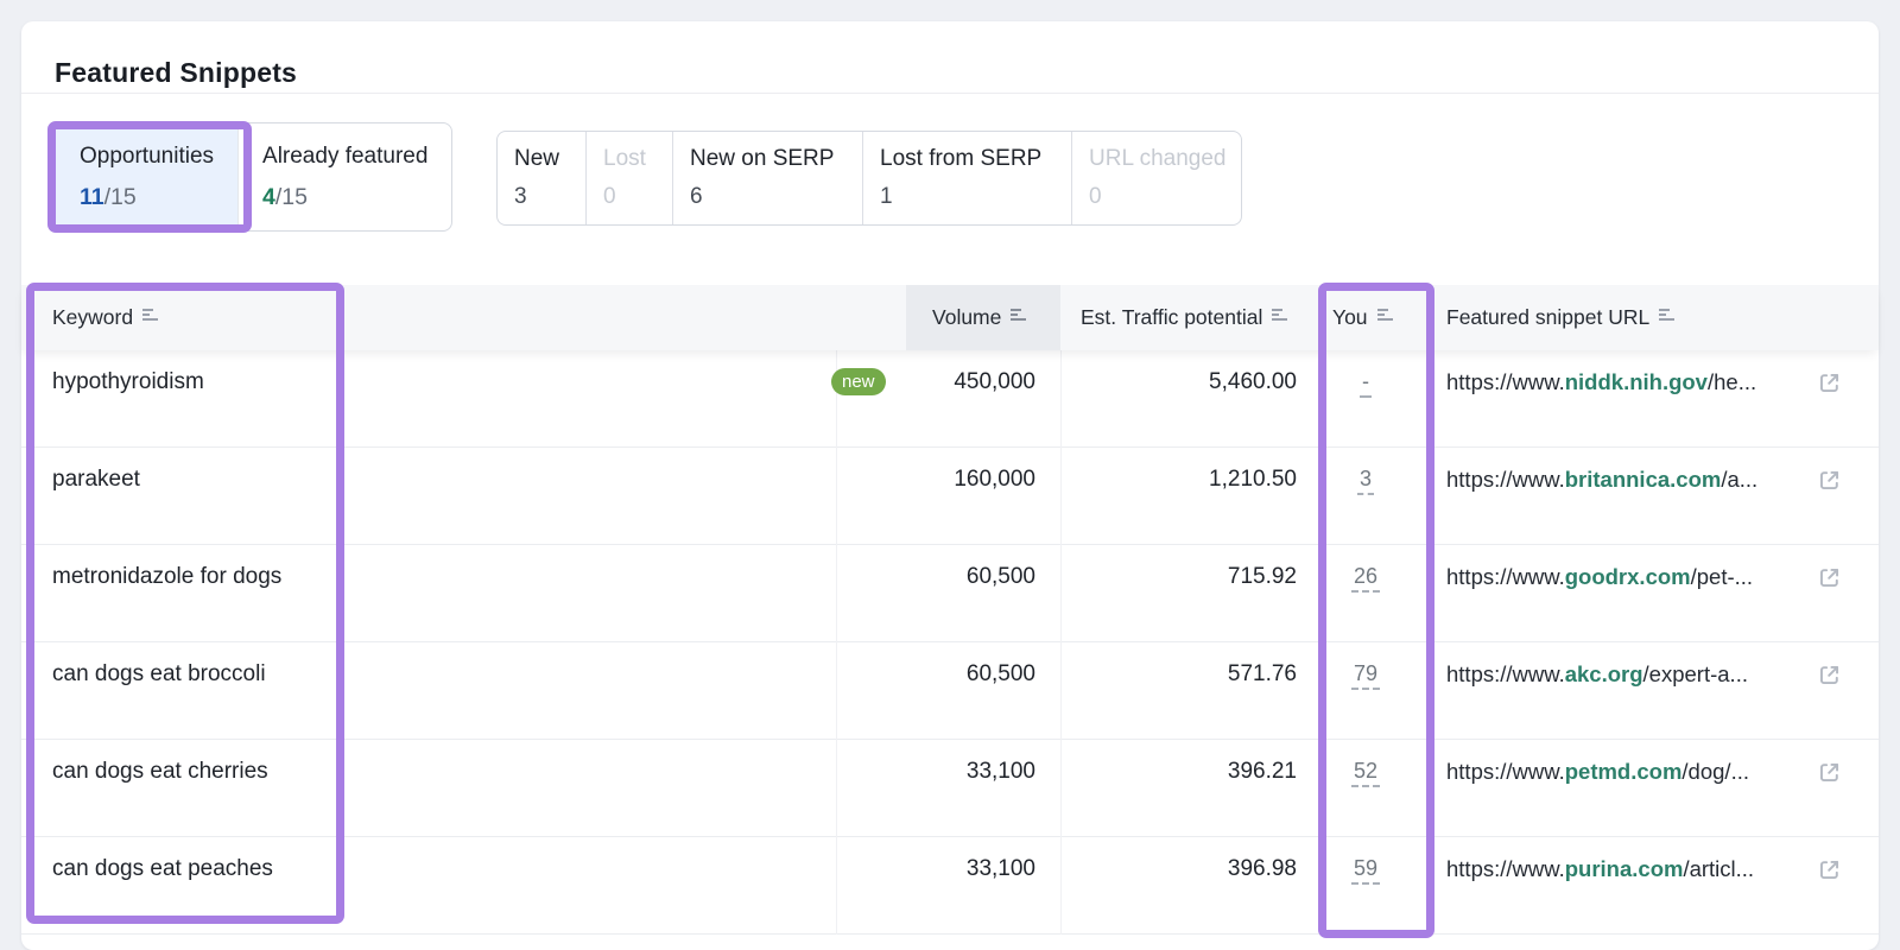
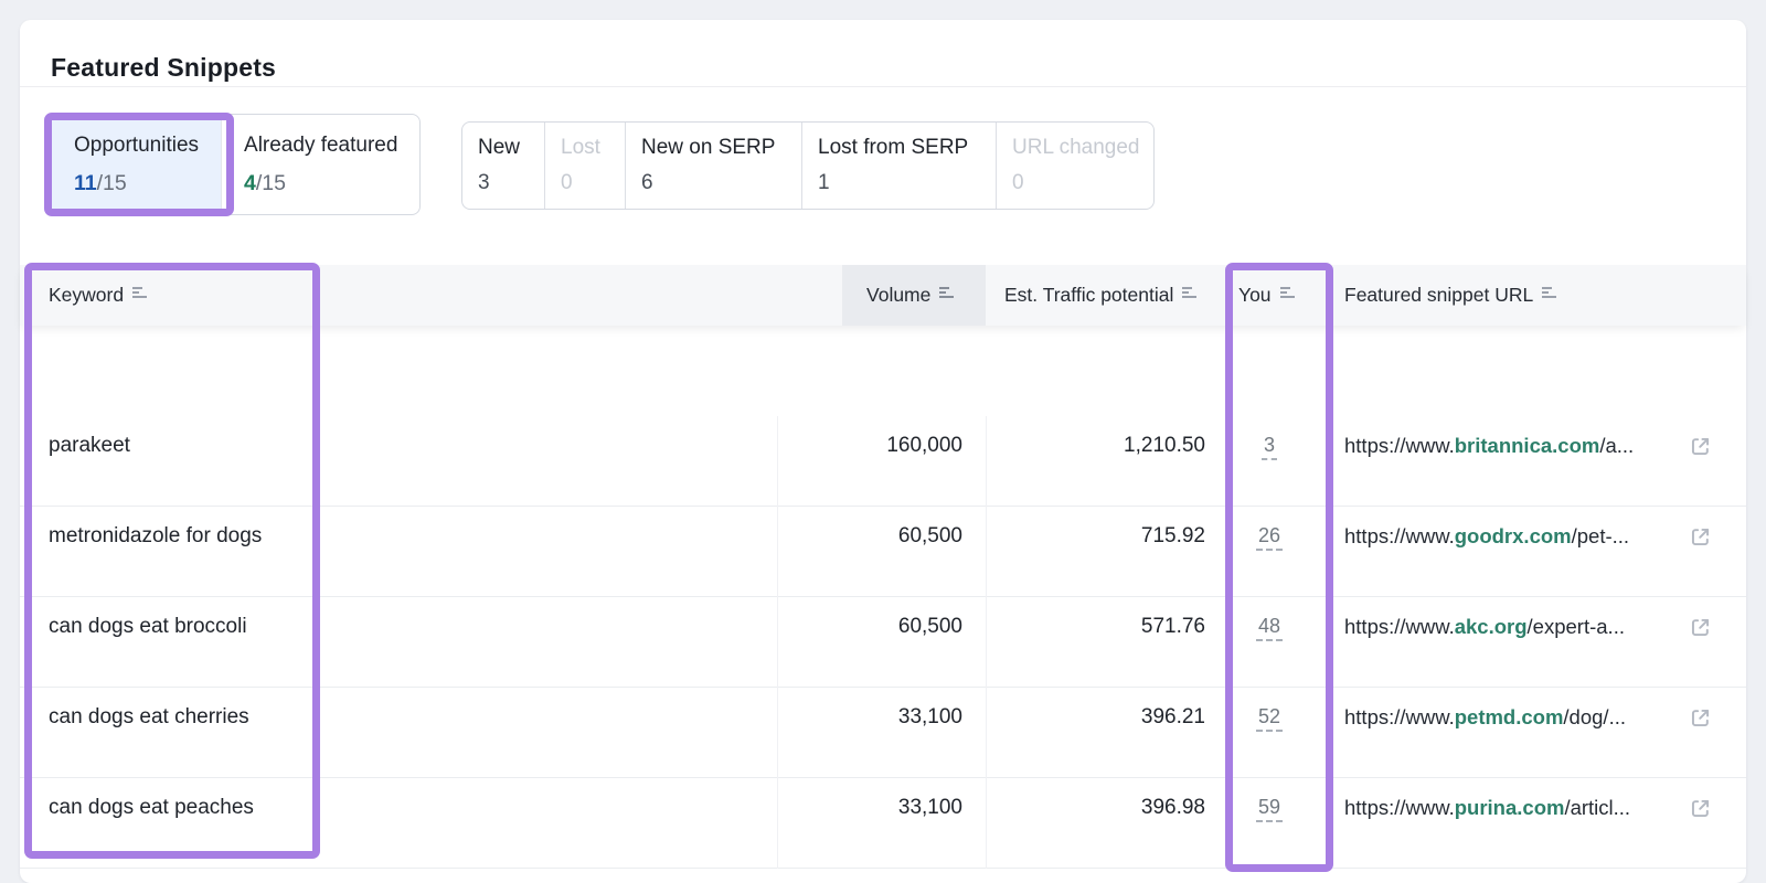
  Featured Snippets
  Opportunities
  11/15
  Already featured
  4/15
  New
  3
  Lost
  0
  New on SERP
  6
  Lost from SERP
  1
  URL changed
  0
  Keyword
  Volume
  Est. Traffic potential
  You
  Featured snippet URL
- hypothyroidism
- new
- 450,000
- 5,460.00
- -
- https://www.niddk.nih.gov/he...
  parakeet
  160,000
  1,210.50
  3
  https://www.britannica.com/a...
  metronidazole for dogs
  60,500
  715.92
  26
  https://www.goodrx.com/pet-...
  can dogs eat broccoli
  60,500
  571.76
- 79
+ 48
  https://www.akc.org/expert-a...
  can dogs eat cherries
  33,100
  396.21
  52
  https://www.petmd.com/dog/...
  can dogs eat peaches
  33,100
  396.98
  59
  https://www.purina.com/articl...
